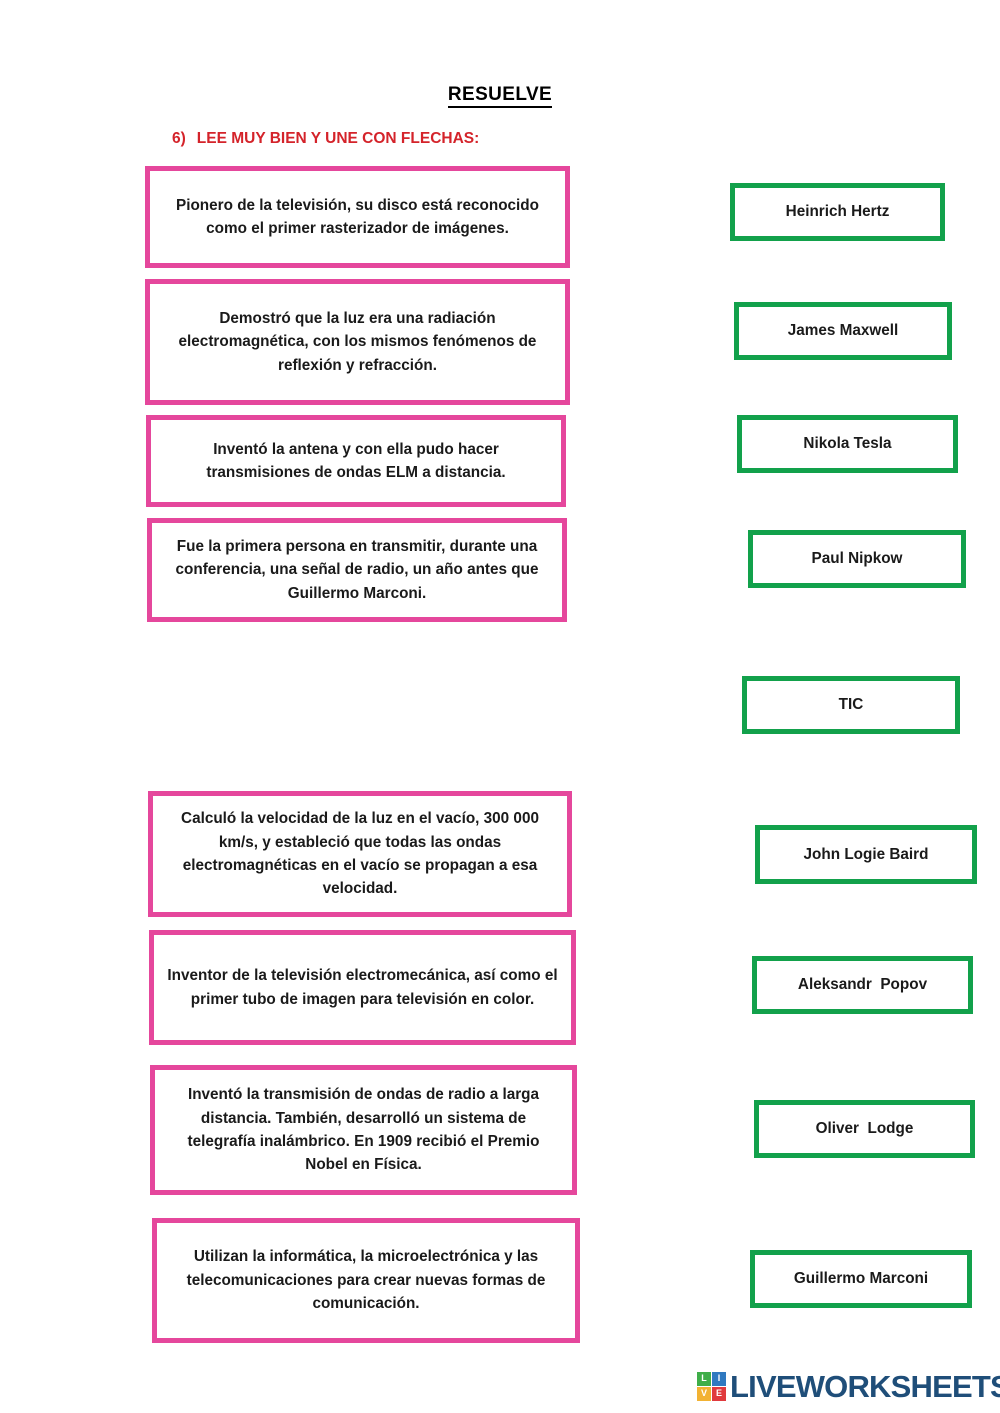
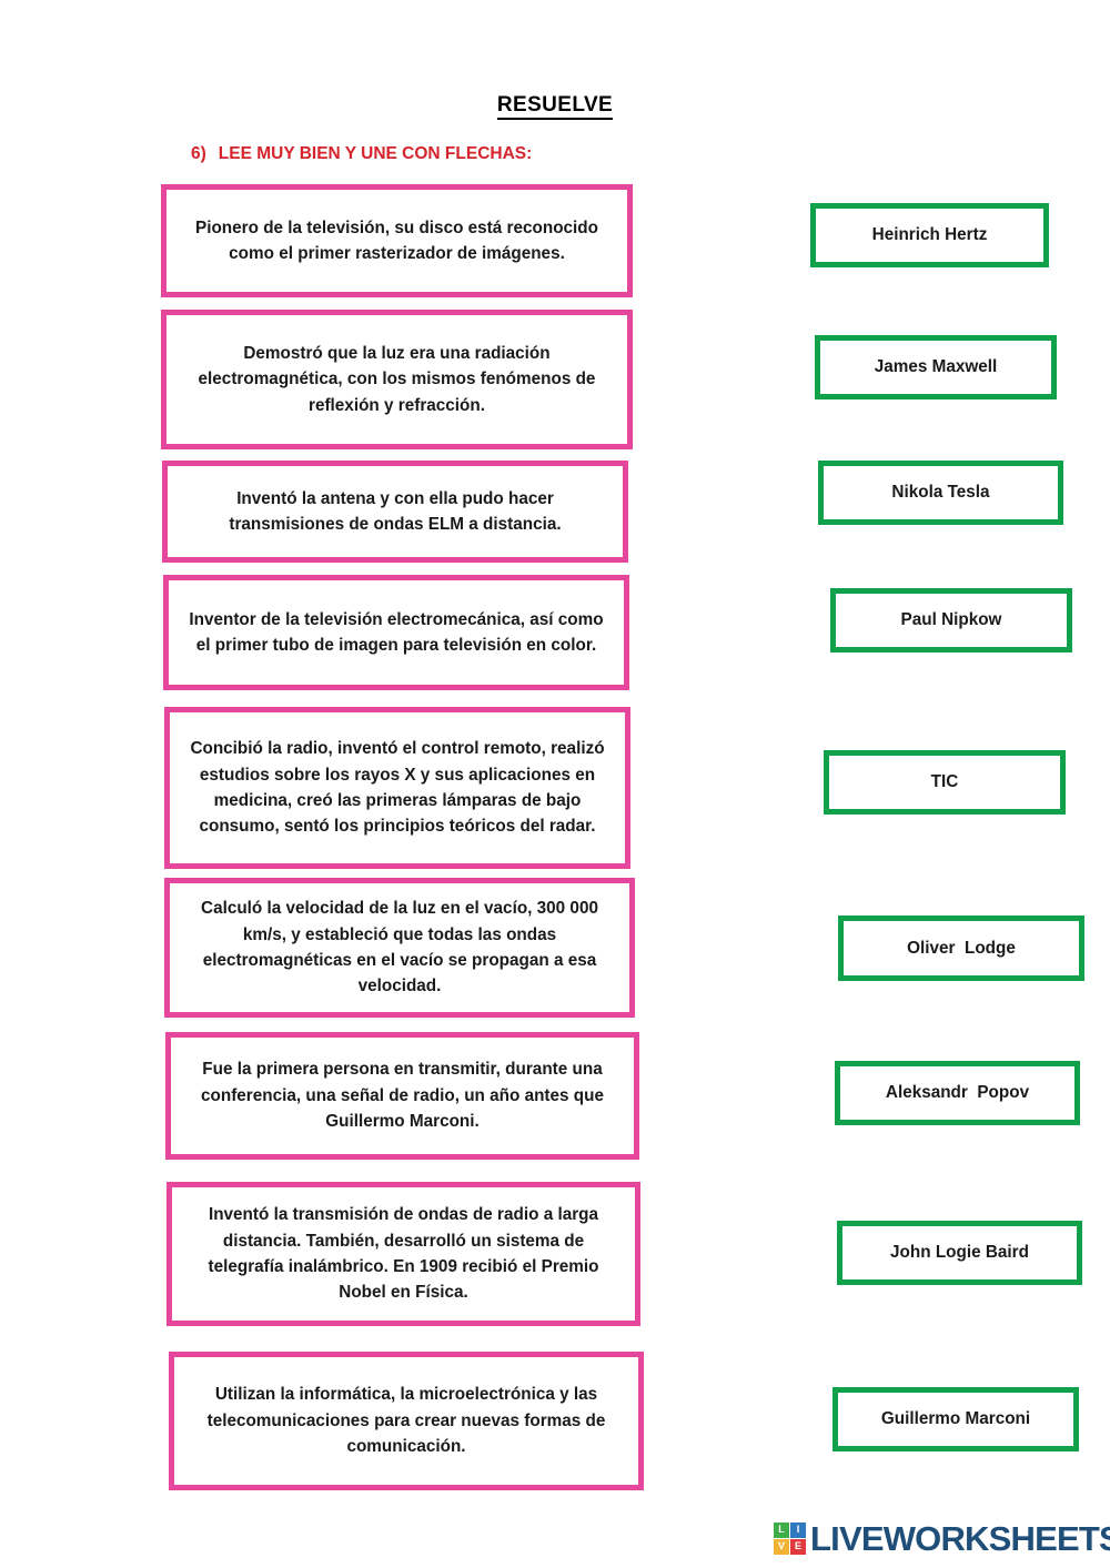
  RESUELVE
  6) LEE MUY BIEN Y UNE CON FLECHAS:
  Pionero de la televisión, su disco está reconocido como el primer rasterizador de imágenes.
  Demostró que la luz era una radiación electromagnética, con los mismos fenómenos de reflexión y refracción.
  Inventó la antena y con ella pudo hacer transmisiones de ondas ELM a distancia.
- Fue la primera persona en transmitir, durante una conferencia, una señal de radio, un año antes que Guillermo Marconi.
+ Inventor de la televisión electromecánica, así como el primer tubo de imagen para televisión en color.
+ Concibió la radio, inventó el control remoto, realizó estudios sobre los rayos X y sus aplicaciones en medicina, creó las primeras lámparas de bajo consumo, sentó los principios teóricos del radar.
  Calculó la velocidad de la luz en el vacío, 300 000 km/s, y estableció que todas las ondas electromagnéticas en el vacío se propagan a esa velocidad.
- Inventor de la televisión electromecánica, así como el primer tubo de imagen para televisión en color.
+ Fue la primera persona en transmitir, durante una conferencia, una señal de radio, un año antes que Guillermo Marconi.
  Inventó la transmisión de ondas de radio a larga distancia. También, desarrolló un sistema de telegrafía inalámbrico. En 1909 recibió el Premio Nobel en Física.
  Utilizan la informática, la microelectrónica y las telecomunicaciones para crear nuevas formas de comunicación.
  Heinrich Hertz
  James Maxwell
  Nikola Tesla
  Paul Nipkow
  TIC
- John Logie Baird
+ Oliver Lodge
  Aleksandr Popov
- Oliver Lodge
+ John Logie Baird
  Guillermo Marconi
  L
  I
  V
  E
  LIVEWORKSHEET
